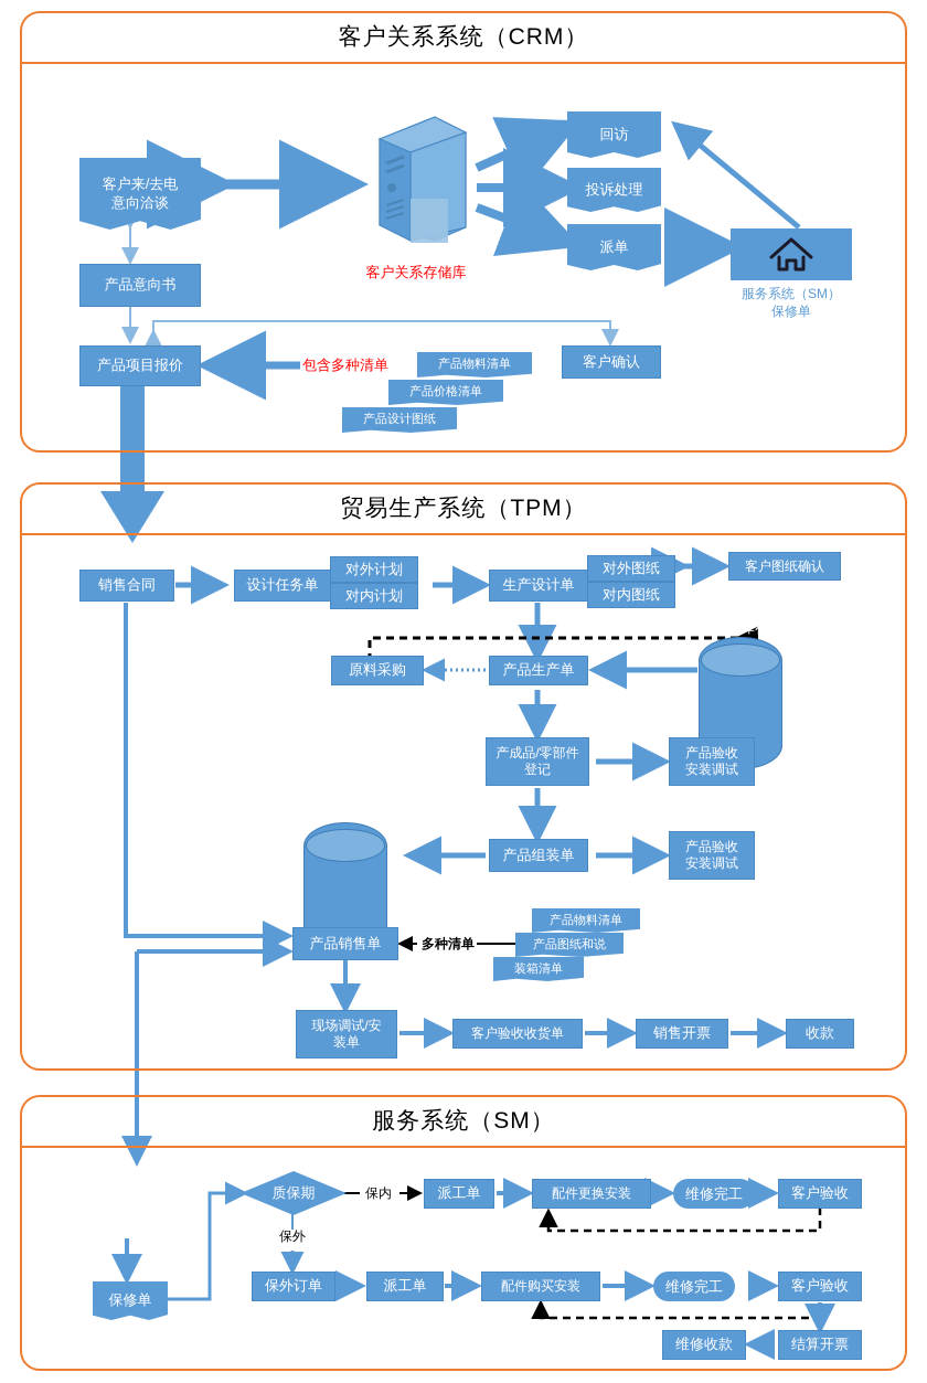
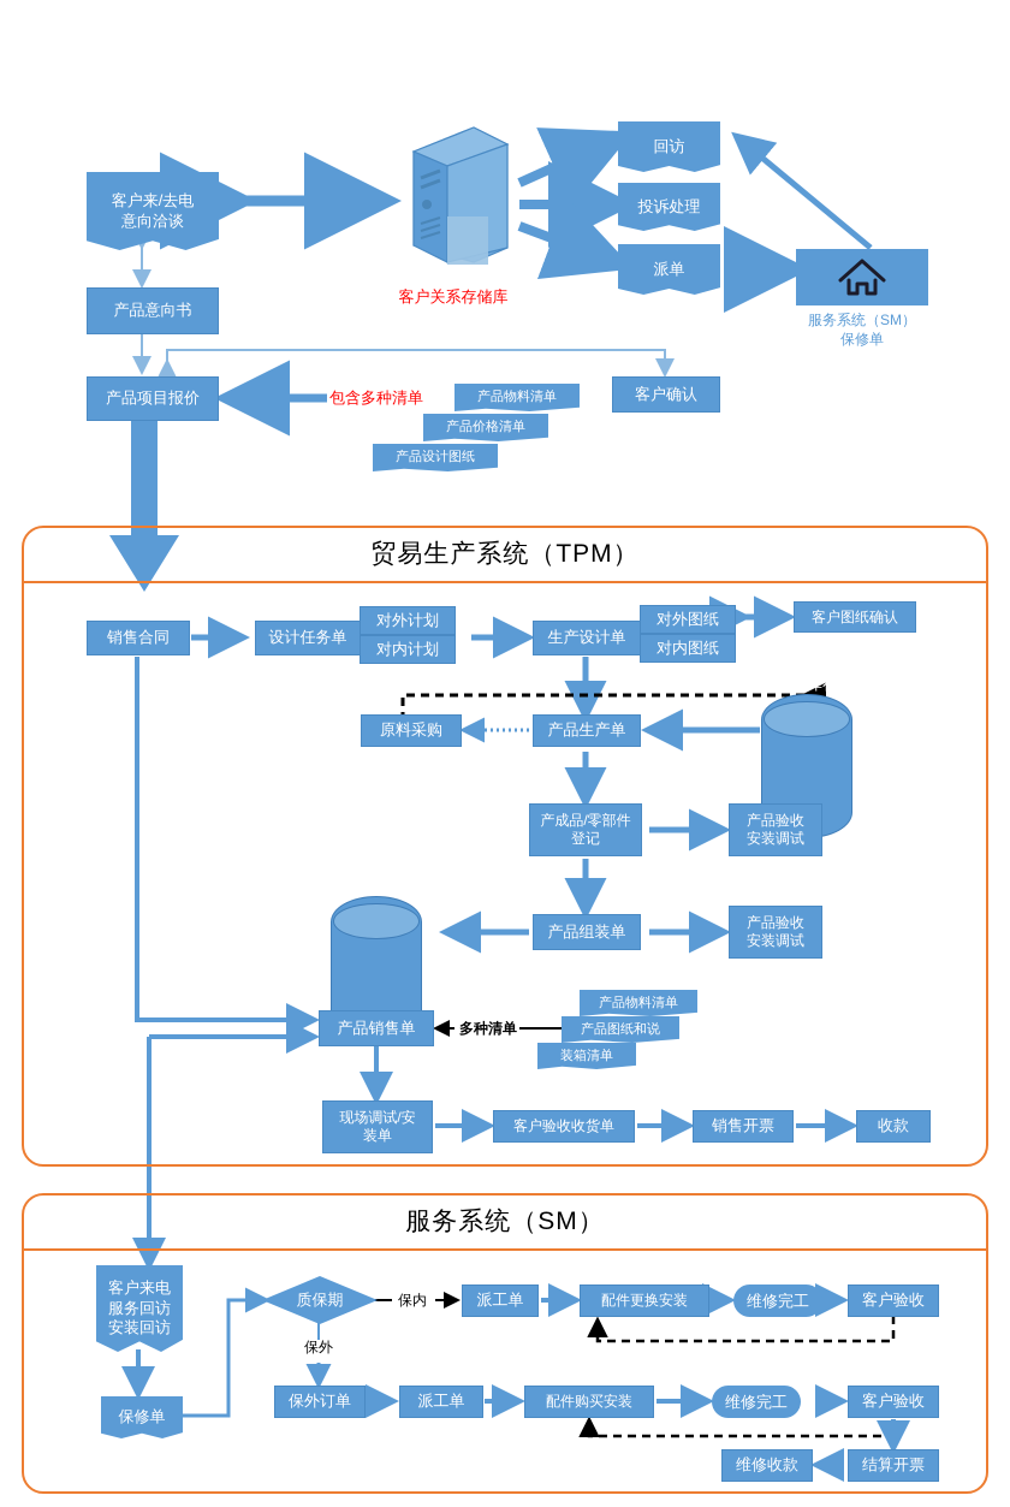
- 客户关系系统（CRM）
  贸易生产系统（TPM）
  服务系统（SM）
  客户来/去电
  意向洽谈
  产品意向书
  产品项目报价
  回访
  投诉处理
  派单
  客户确认
  服务系统（SM）
  保修单
  客户关系存储库
  包含多种清单
  产品物料清单
  产品价格清单
  产品设计图纸
  销售合同
  设计任务单
  对外计划
  对内计划
  生产设计单
  对外图纸
  对内图纸
  客户图纸确认
  原料采购
  产品生产单
  原料库存
  产成品/零部件
  登记
  产品验收
  安装调试
  产品组装单
  产品验收
  安装调试
  产品销售单
  多种清单
  产品物料清单
  产品图纸和说
  装箱清单
  现场调试/安
  装单
  客户验收收货单
  销售开票
  收款
+ 客户来电
+ 服务回访
+ 安装回访
  保修单
  质保期
  保内
  保外
  派工单
  配件更换安装
  维修完工
  客户验收
  保外订单
  派工单
  配件购买安装
  维修完工
  客户验收
  结算开票
  维修收款
